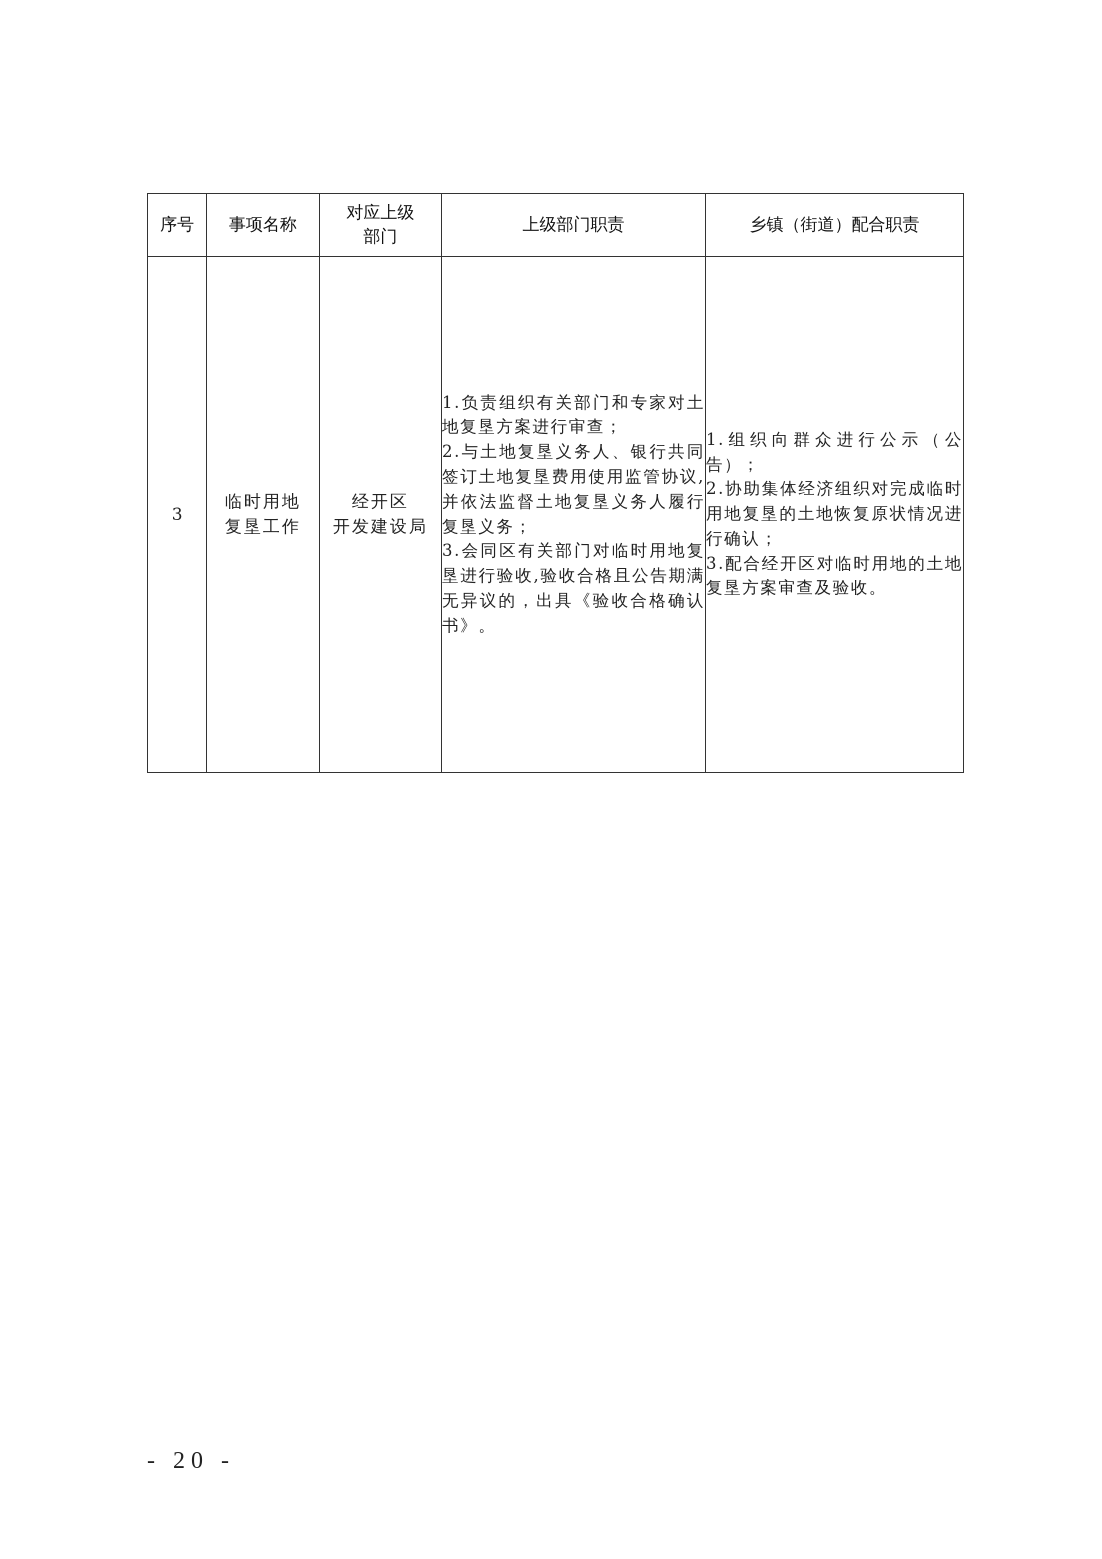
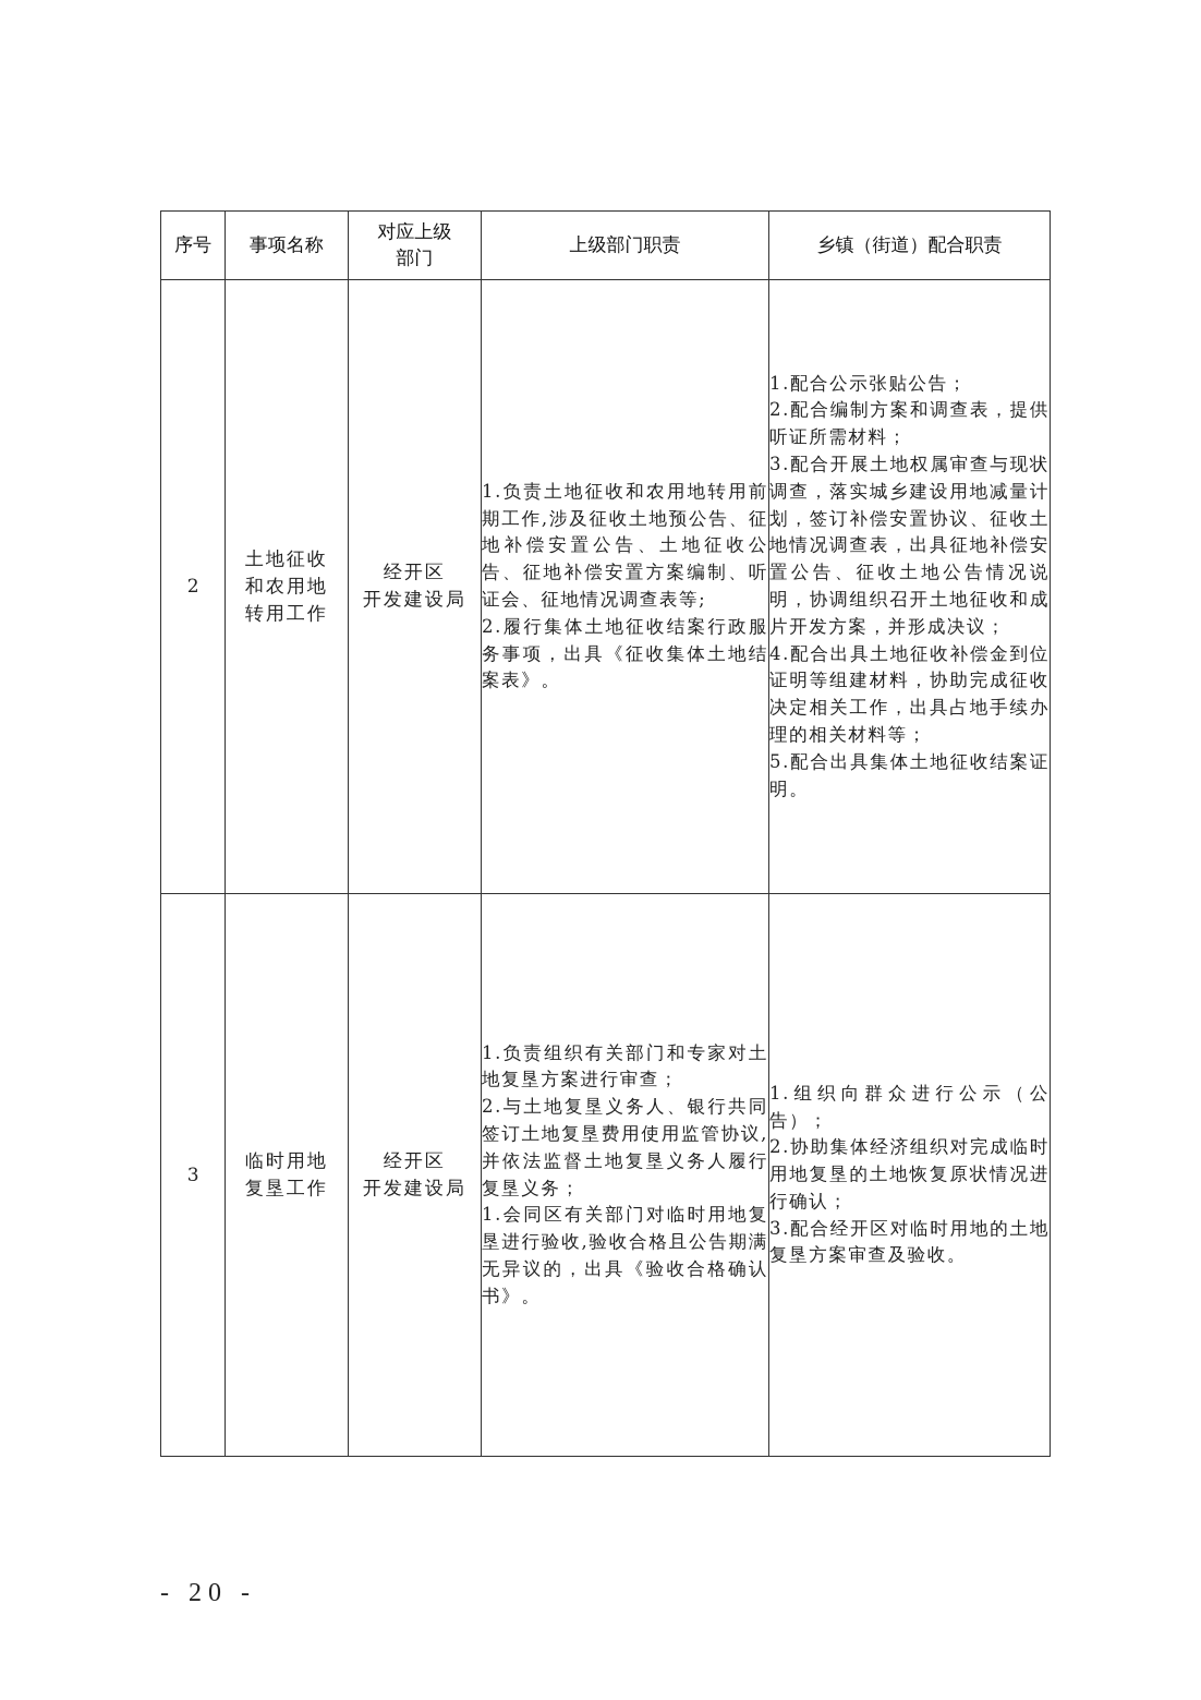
  序号	事项名称	对应上级 部门	上级部门职责	乡镇（街道）配合职责
+ 2	土地征收 和农用地 转用工作	经开区 开发建设局	1.负责土地征收和农用地转用前期工作,涉及征收土地预公告、征地补偿安置公告、土地征收公告、征地补偿安置方案编制、听证会、征地情况调查表等; 2.履行集体土地征收结案行政服务事项，出具《征收集体土地结案表》。	1.配合公示张贴公告； 2.配合编制方案和调查表，提供听证所需材料； 3.配合开展土地权属审查与现状调查，落实城乡建设用地减量计划，签订补偿安置协议、征收土地情况调查表，出具征地补偿安置公告、征收土地公告情况说明，协调组织召开土地征收和成片开发方案，并形成决议； 4.配合出具土地征收补偿金到位证明等组建材料，协助完成征收决定相关工作，出具占地手续办理的相关材料等； 5.配合出具集体土地征收结案证明。
- 3	临时用地 复垦工作	经开区 开发建设局	1.负责组织有关部门和专家对土地复垦方案进行审查； 2.与土地复垦义务人、银行共同签订土地复垦费用使用监管协议,并依法监督土地复垦义务人履行复垦义务； 3.会同区有关部门对临时用地复垦进行验收,验收合格且公告期满无异议的，出具《验收合格确认书》。	1.组织向群众进行公示（公告）； 2.协助集体经济组织对完成临时用地复垦的土地恢复原状情况进行确认； 3.配合经开区对临时用地的土地复垦方案审查及验收。
+ 3	临时用地 复垦工作	经开区 开发建设局	1.负责组织有关部门和专家对土地复垦方案进行审查； 2.与土地复垦义务人、银行共同签订土地复垦费用使用监管协议,并依法监督土地复垦义务人履行复垦义务； 1.会同区有关部门对临时用地复垦进行验收,验收合格且公告期满无异议的，出具《验收合格确认书》。	1.组织向群众进行公示（公告）； 2.协助集体经济组织对完成临时用地复垦的土地恢复原状情况进行确认； 3.配合经开区对临时用地的土地复垦方案审查及验收。
  - 20 -
